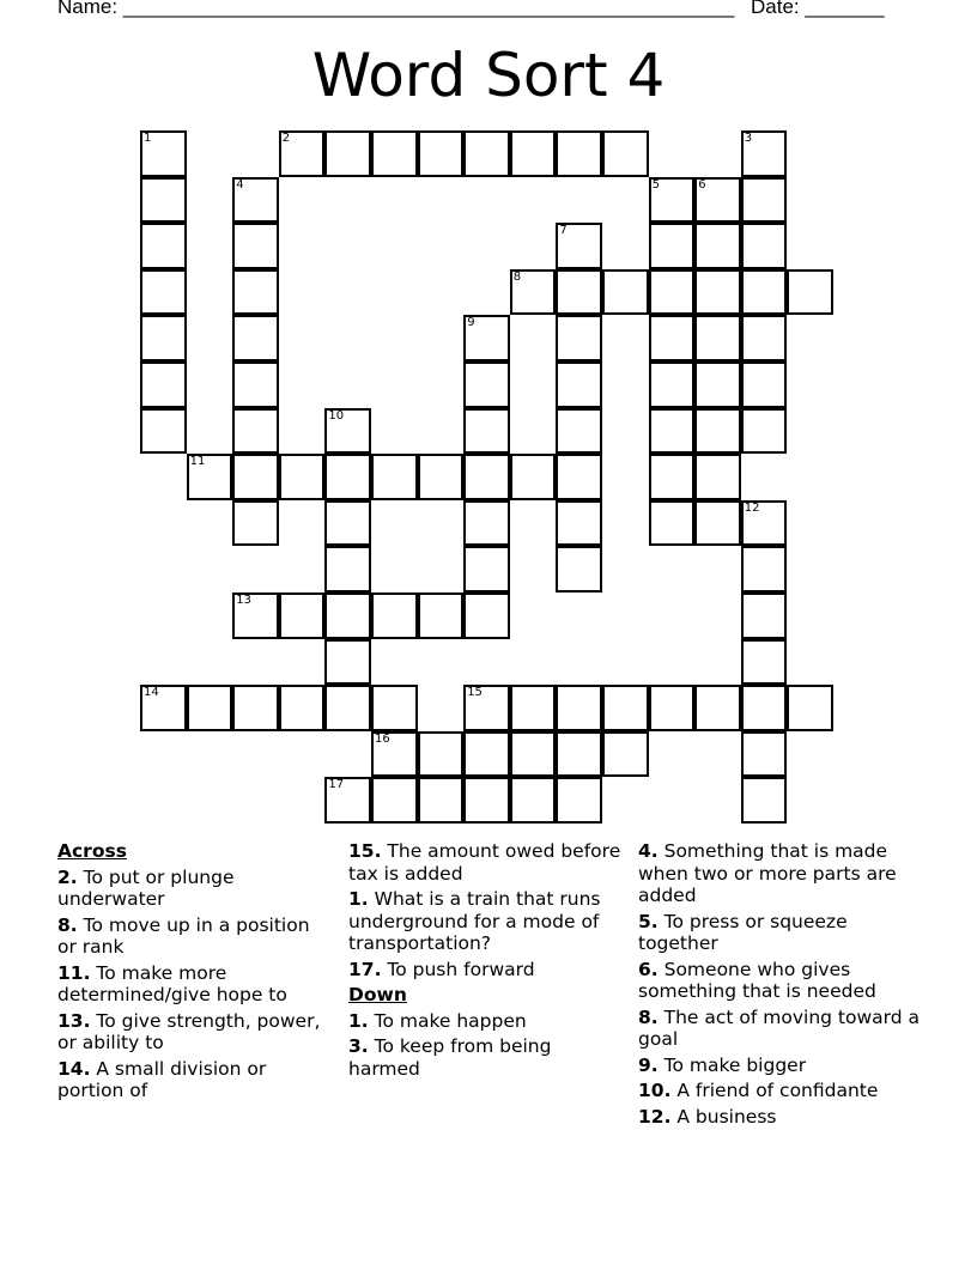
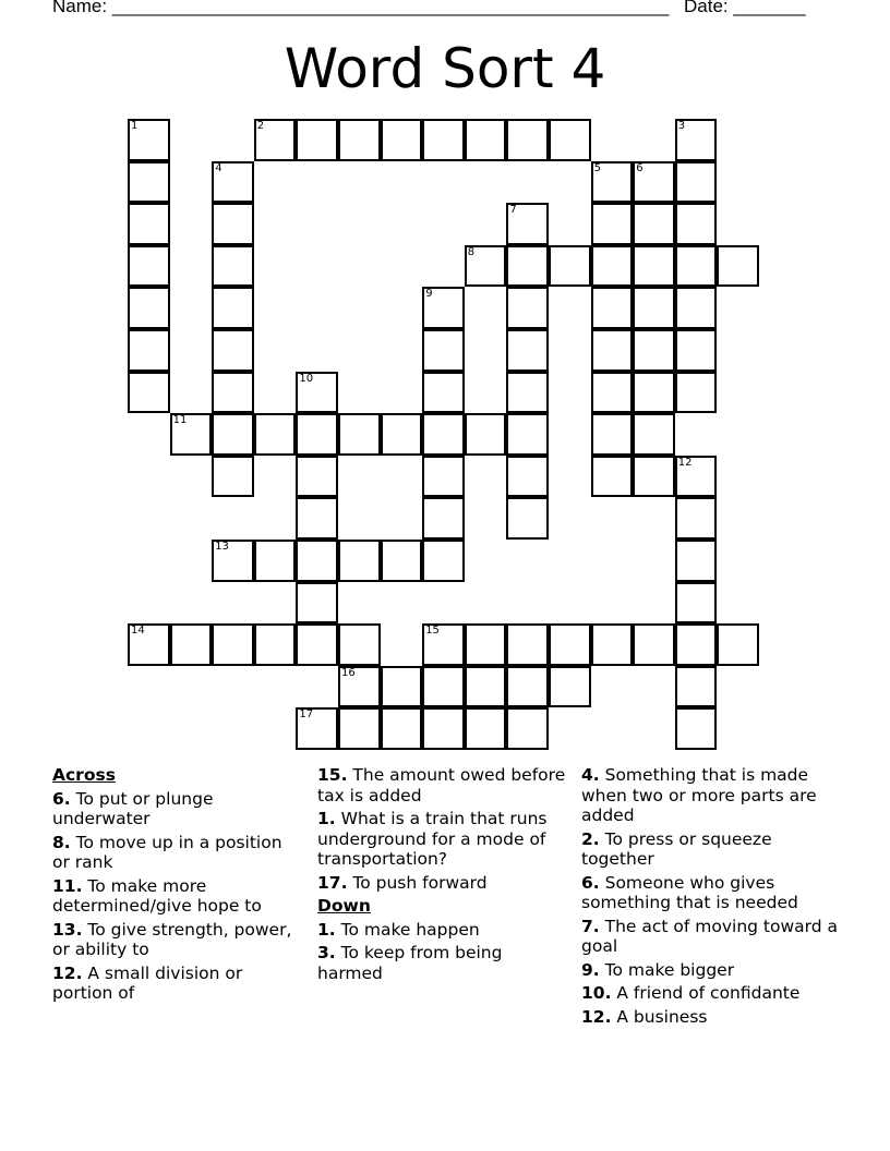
  Name: ______________________________________________________
  Date: _______
  Word Sort 4
  1
  2
  3
  4
  5
  6
  7
  8
  9
  10
  11
  12
  13
  14
  15
  16
  17
  Across
- 2. To put or plunge underwater
+ 6. To put or plunge underwater
  8. To move up in a position or rank
  11. To make more determined/give hope to
  13. To give strength, power, or ability to
- 14. A small division or portion of
+ 12. A small division or portion of
  15. The amount owed before tax is added
  1. What is a train that runs underground for a mode of transportation?
  17. To push forward
  Down
  1. To make happen
  3. To keep from being harmed
  4. Something that is made when two or more parts are added
- 5. To press or squeeze together
+ 2. To press or squeeze together
  6. Someone who gives something that is needed
- 8. The act of moving toward a goal
+ 7. The act of moving toward a goal
  9. To make bigger
  10. A friend of confidante
  12. A business
